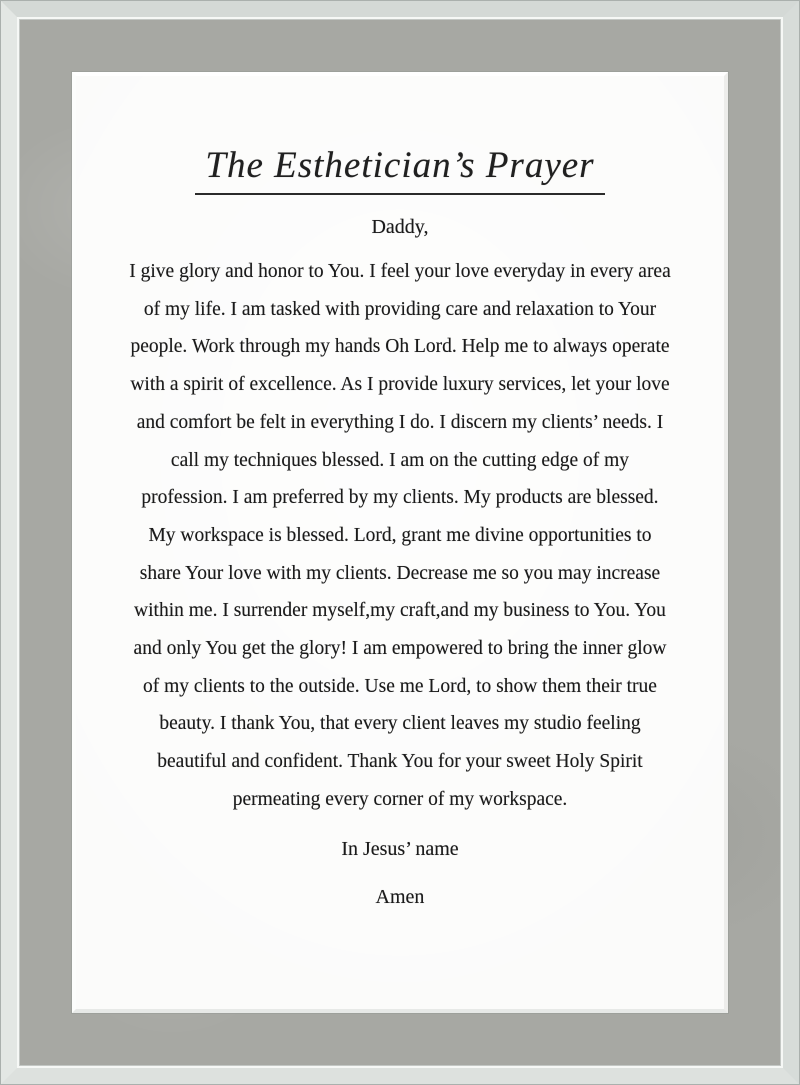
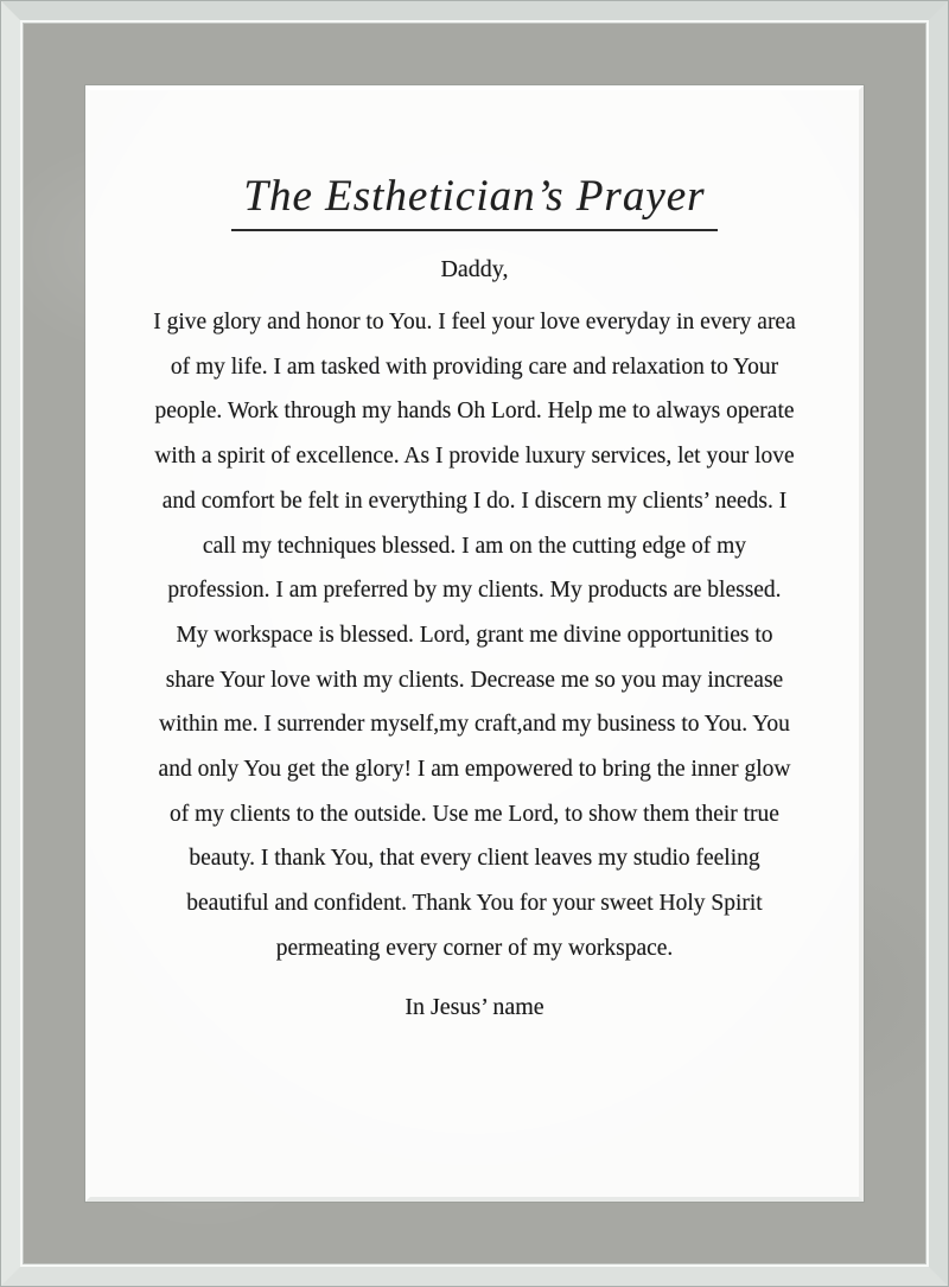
  The Esthetician’s Prayer
  Daddy,
  I give glory and honor to You. I feel your love everyday in every area
  of my life. I am tasked with providing care and relaxation to Your
  people. Work through my hands Oh Lord. Help me to always operate
  with a spirit of excellence. As I provide luxury services, let your love
  and comfort be felt in everything I do. I discern my clients’ needs. I
  call my techniques blessed. I am on the cutting edge of my
  profession. I am preferred by my clients. My products are blessed.
  My workspace is blessed. Lord, grant me divine opportunities to
  share Your love with my clients. Decrease me so you may increase
  within me. I surrender myself,my craft,and my business to You. You
  and only You get the glory! I am empowered to bring the inner glow
  of my clients to the outside. Use me Lord, to show them their true
  beauty. I thank You, that every client leaves my studio feeling
  beautiful and confident. Thank You for your sweet Holy Spirit
  permeating every corner of my workspace.
  In Jesus’ name
- Amen
